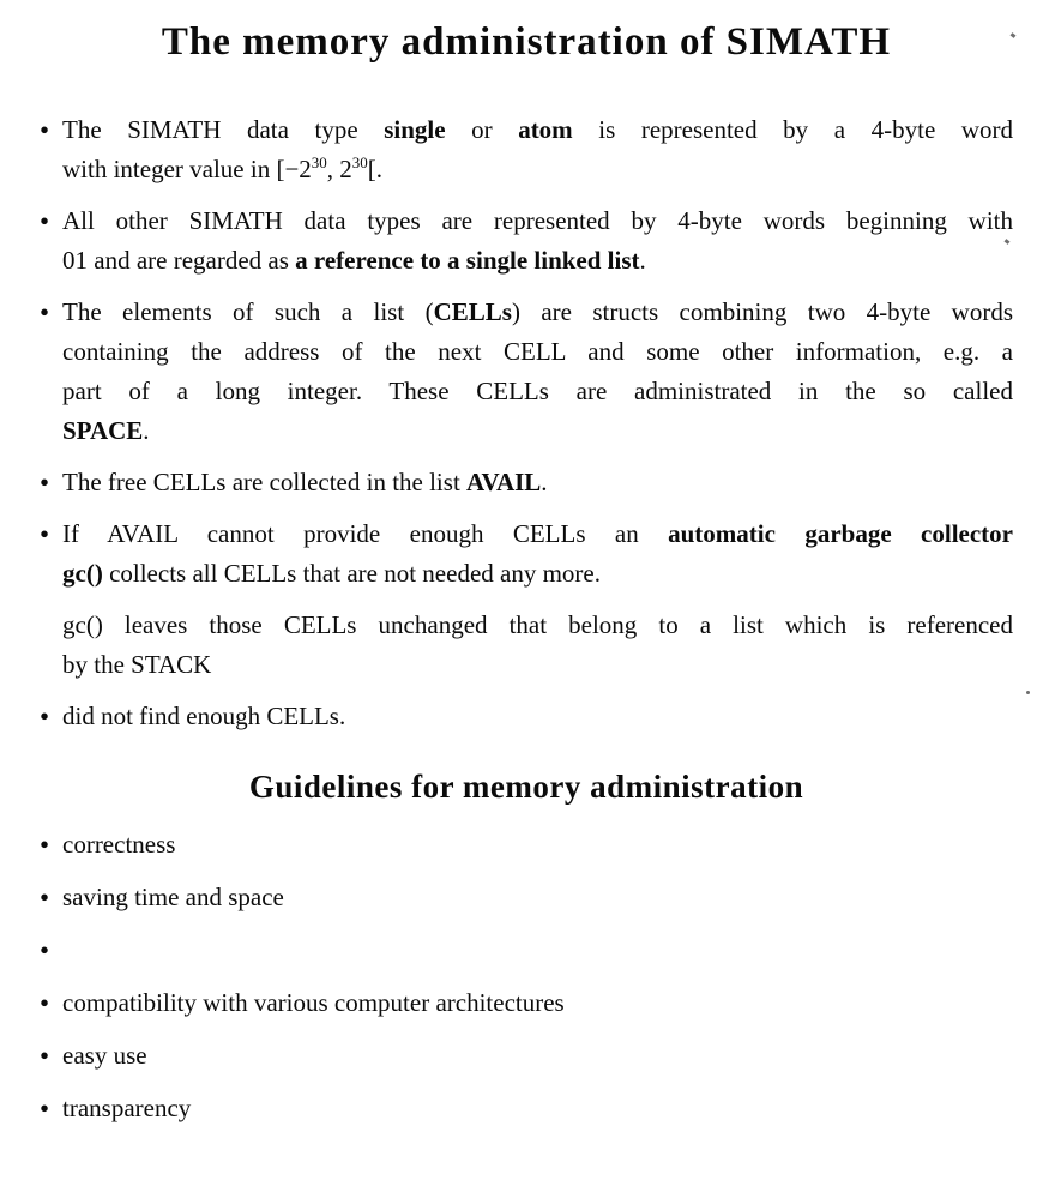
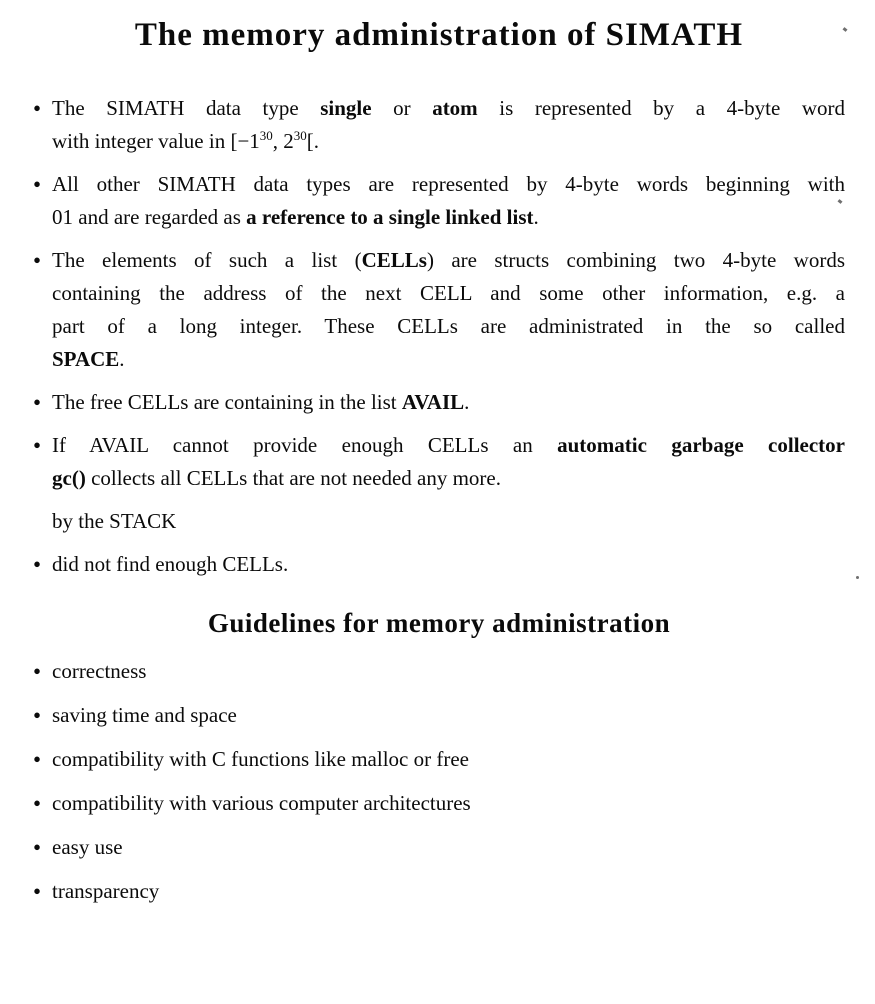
  The memory administration of SIMATH
  •
  The SIMATH data type single or atom is represented by a 4-byte word
- with integer value in [−230, 230[.
+ with integer value in [−130, 230[.
  •
  All other SIMATH data types are represented by 4-byte words beginning with
  01 and are regarded as a reference to a single linked list.
  •
  The elements of such a list (CELLs) are structs combining two 4-byte words
  containing the address of the next CELL and some other information, e.g. a
  part of a long integer. These CELLs are administrated in the so called
  SPACE.
  •
- The free CELLs are collected in the list AVAIL.
+ The free CELLs are containing in the list AVAIL.
  •
  If AVAIL cannot provide enough CELLs an automatic garbage collector
  gc() collects all CELLs that are not needed any more.
- gc() leaves those CELLs unchanged that belong to a list which is referenced
  by the STACK
  •
  did not find enough CELLs.
  Guidelines for memory administration
  •
  correctness
  •
  saving time and space
  •
+ compatibility with C functions like malloc or free
  •
  compatibility with various computer architectures
  •
  easy use
  •
  transparency
